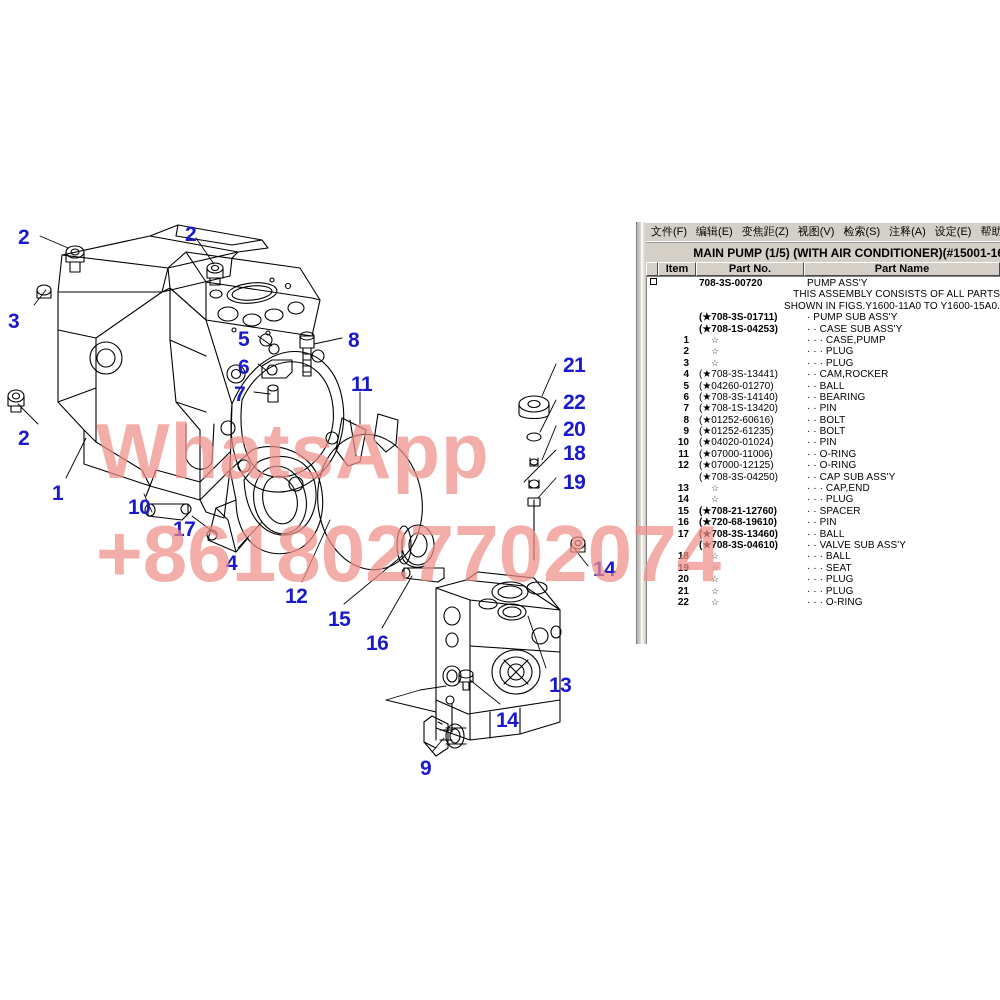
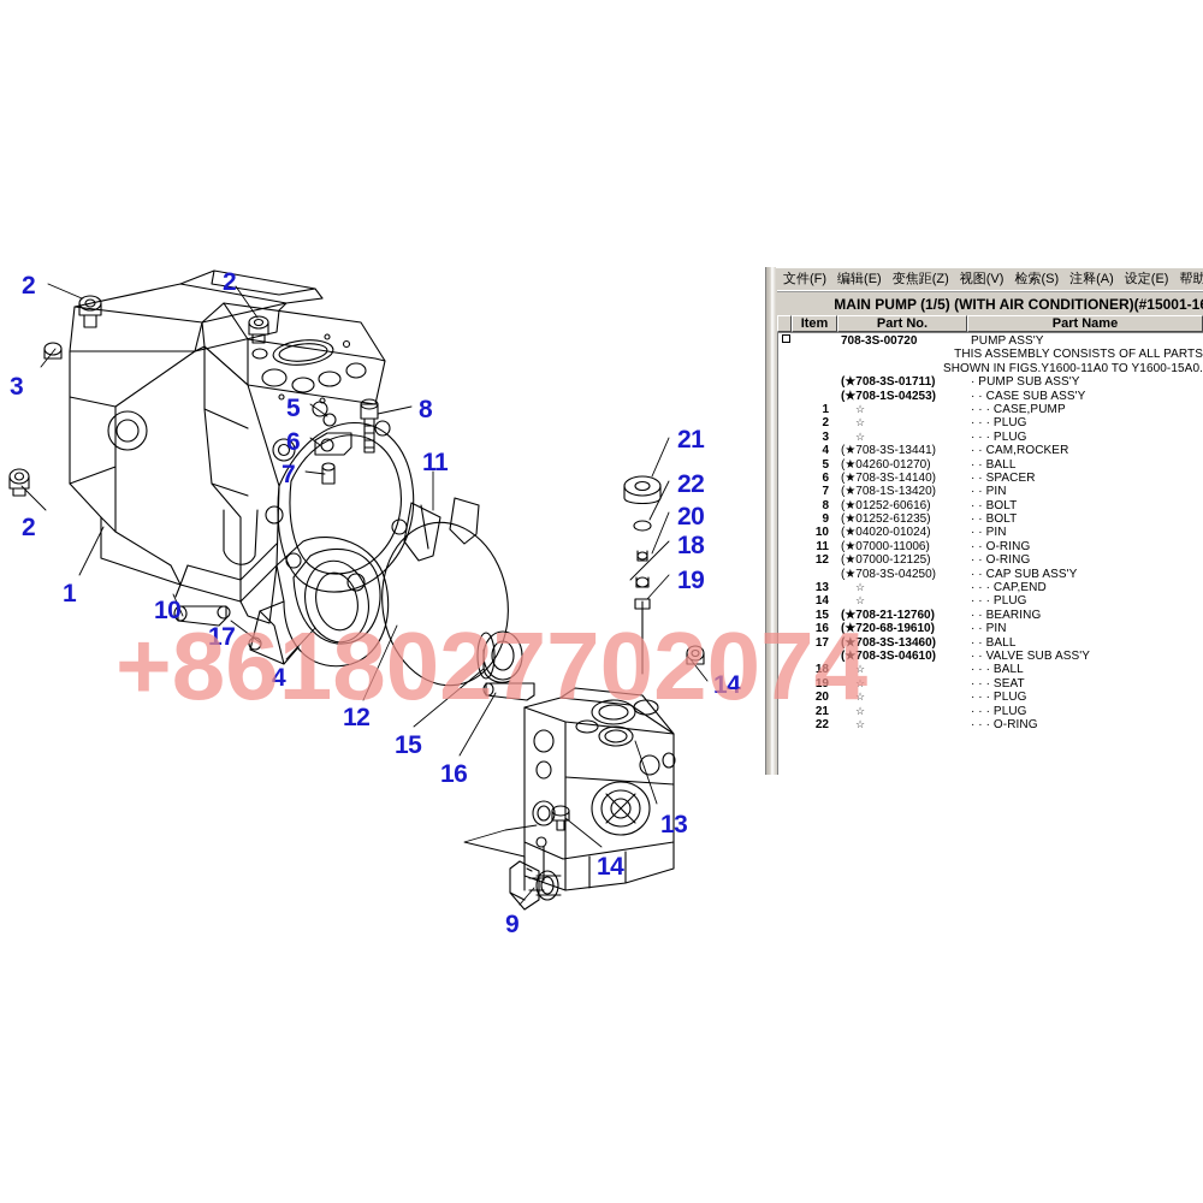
  2
  2
  3
  2
  1
  10
  5
  6
  7
  8
  11
  17
  4
  12
  15
  16
  21
  22
  20
  18
  19
  14
  13
  14
  9
  文件(F)
  编辑(E)
  变焦距(Z)
  视图(V)
  检索(S)
  注释(A)
  设定(E)
  MAIN PUMP (1/5) (WITH AIR CONDITIONER)(#15001-1
  Item
  Part No.
  Part Name
  708-3S-00720
  PUMP ASS'Y
  THIS ASSEMBLY CONSISTS OF ALL PARTS
  SHOWN IN FIGS.Y1600-11A0 TO Y1600-15A0.
  (★708-3S-01711)
  · PUMP SUB ASS'Y
  (★708-1S-04253)
  · · CASE SUB ASS'Y
  1
  ☆
  · · · CASE,PUMP
  2
  ☆
  · · · PLUG
  3
  ☆
  · · · PLUG
  4
  (★708-3S-13441)
  · · CAM,ROCKER
  5
  (★04260-01270)
  · · BALL
  6
  (★708-3S-14140)
- · · BEARING
+ · · SPACER
  7
  (★708-1S-13420)
  · · PIN
  8
  (★01252-60616)
  · · BOLT
  9
  (★01252-61235)
  · · BOLT
  10
  (★04020-01024)
  · · PIN
  11
  (★07000-11006)
  · · O-RING
  12
  (★07000-12125)
  · · O-RING
  (★708-3S-04250)
  · · CAP SUB ASS'Y
  13
  ☆
  · · · CAP,END
  14
  ☆
  · · · PLUG
  15
  (★708-21-12760)
- · · SPACER
+ · · BEARING
  16
  (★720-68-19610)
  · · PIN
  17
  (★708-3S-13460)
  · · BALL
  (★708-3S-04610)
  · · VALVE SUB ASS'Y
  18
  ☆
  · · · BALL
  19
  ☆
  · · · SEAT
  20
  ☆
  · · · PLUG
  21
  ☆
  · · · PLUG
  22
  ☆
  · · · O-RING
- WhatsApp
  +8618027702074
